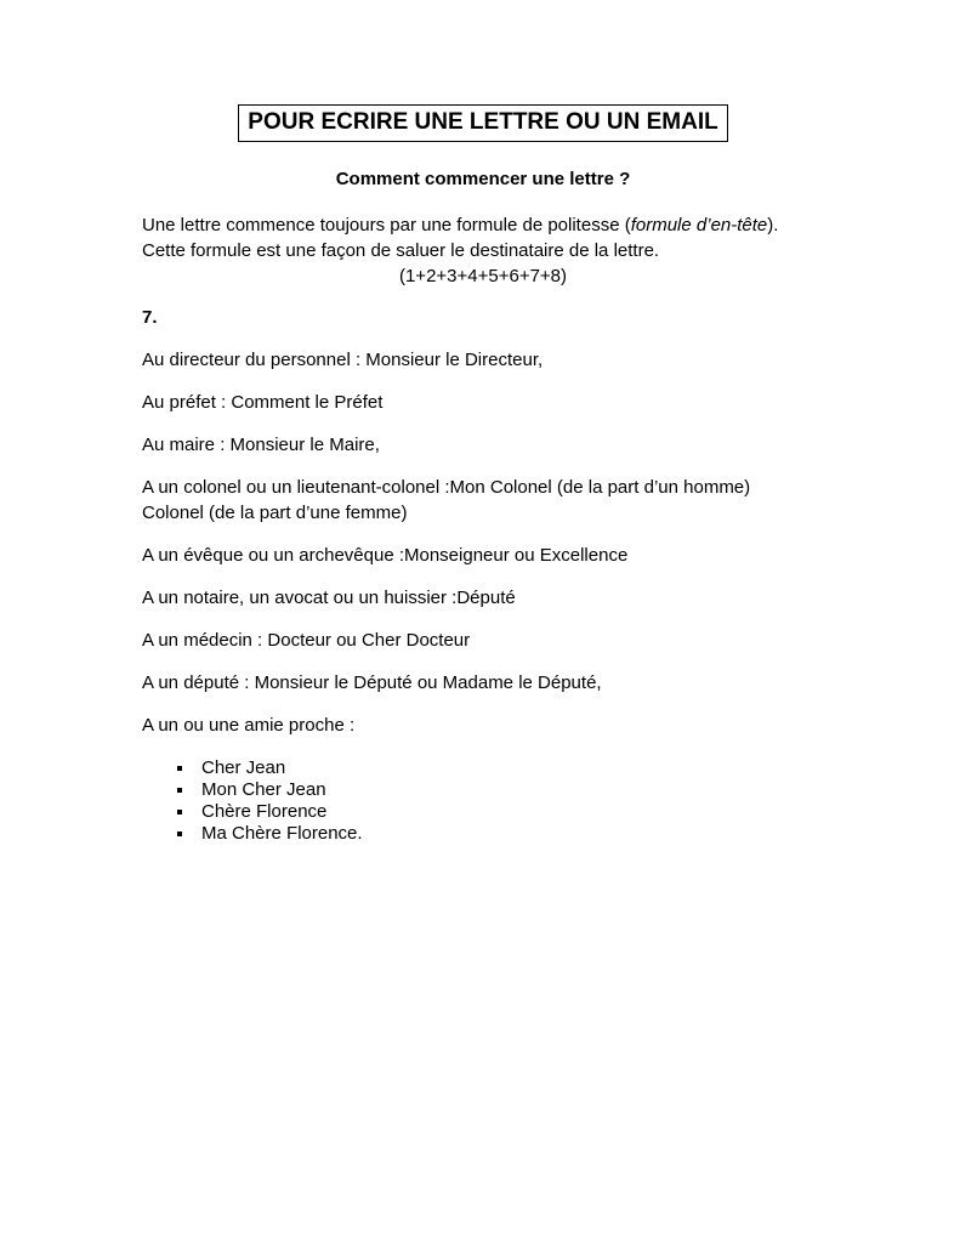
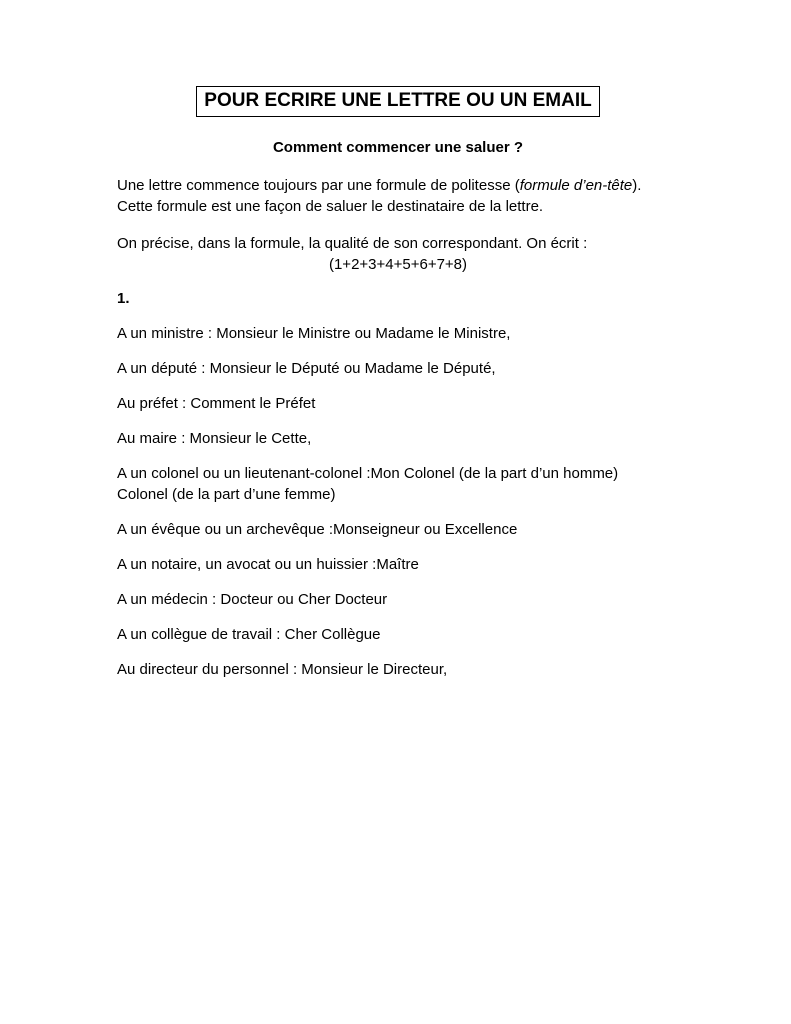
  POUR ECRIRE UNE LETTRE OU UN EMAIL
- Comment commencer une lettre ?
+ Comment commencer une saluer ?
  Une lettre commence toujours par une formule de politesse (formule d’en-tête).
  Cette formule est une façon de saluer le destinataire de la lettre.
+ On précise, dans la formule, la qualité de son correspondant. On écrit :
  (1+2+3+4+5+6+7+8)
- 7.
+ 1.
+ A un ministre : Monsieur le Ministre ou Madame le Ministre,
- Au directeur du personnel : Monsieur le Directeur,
+ A un député : Monsieur le Député ou Madame le Député,
  Au préfet : Comment le Préfet
- Au maire : Monsieur le Maire,
+ Au maire : Monsieur le Cette,
  A un colonel ou un lieutenant-colonel :Mon Colonel (de la part d’un homme)
  Colonel (de la part d’une femme)
  A un évêque ou un archevêque :Monseigneur ou Excellence
- A un notaire, un avocat ou un huissier :Député
+ A un notaire, un avocat ou un huissier :Maître
  A un médecin : Docteur ou Cher Docteur
+ A un collègue de travail : Cher Collègue
- A un député : Monsieur le Député ou Madame le Député,
+ Au directeur du personnel : Monsieur le Directeur,
- A un ou une amie proche :
- Cher Jean
- Mon Cher Jean
- Chère Florence
- Ma Chère Florence.
